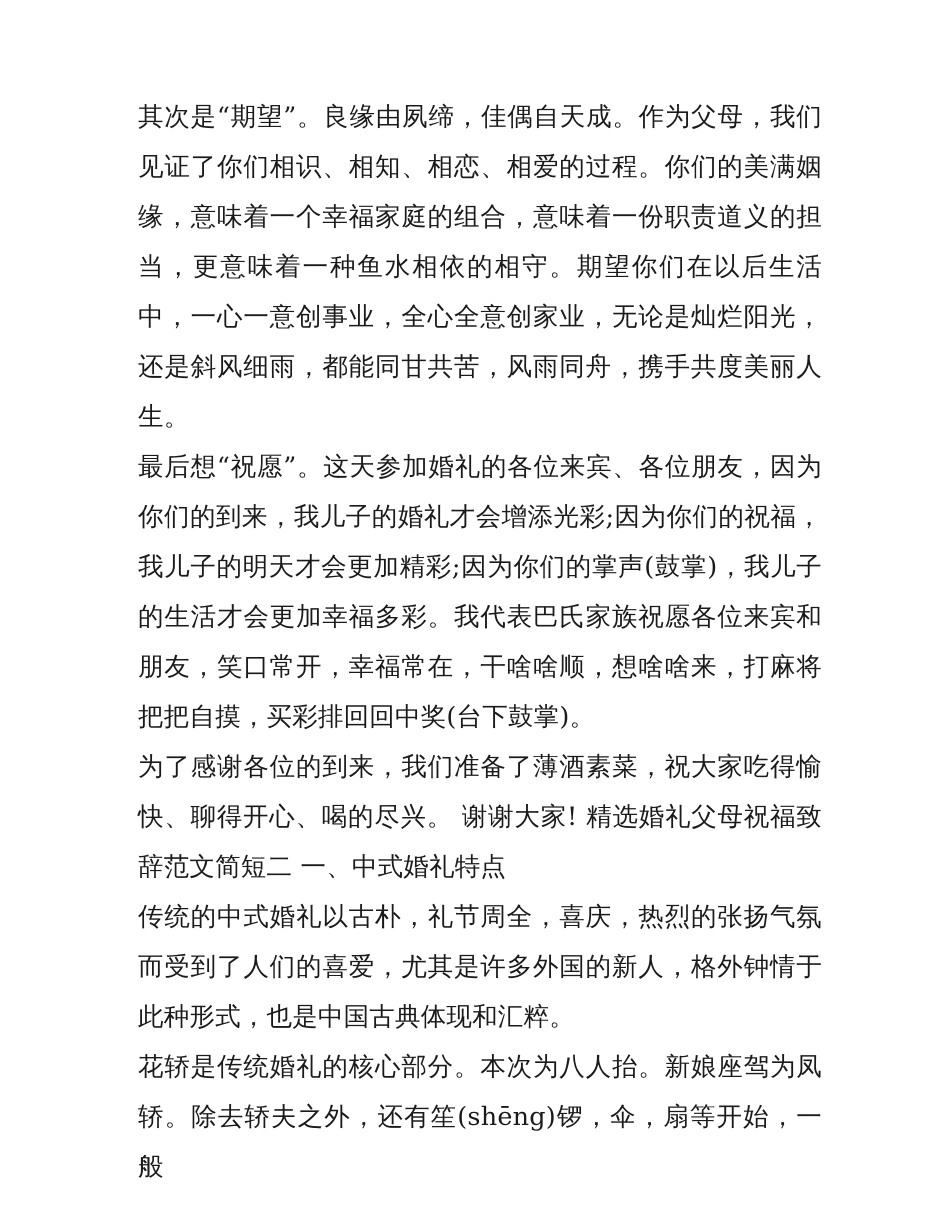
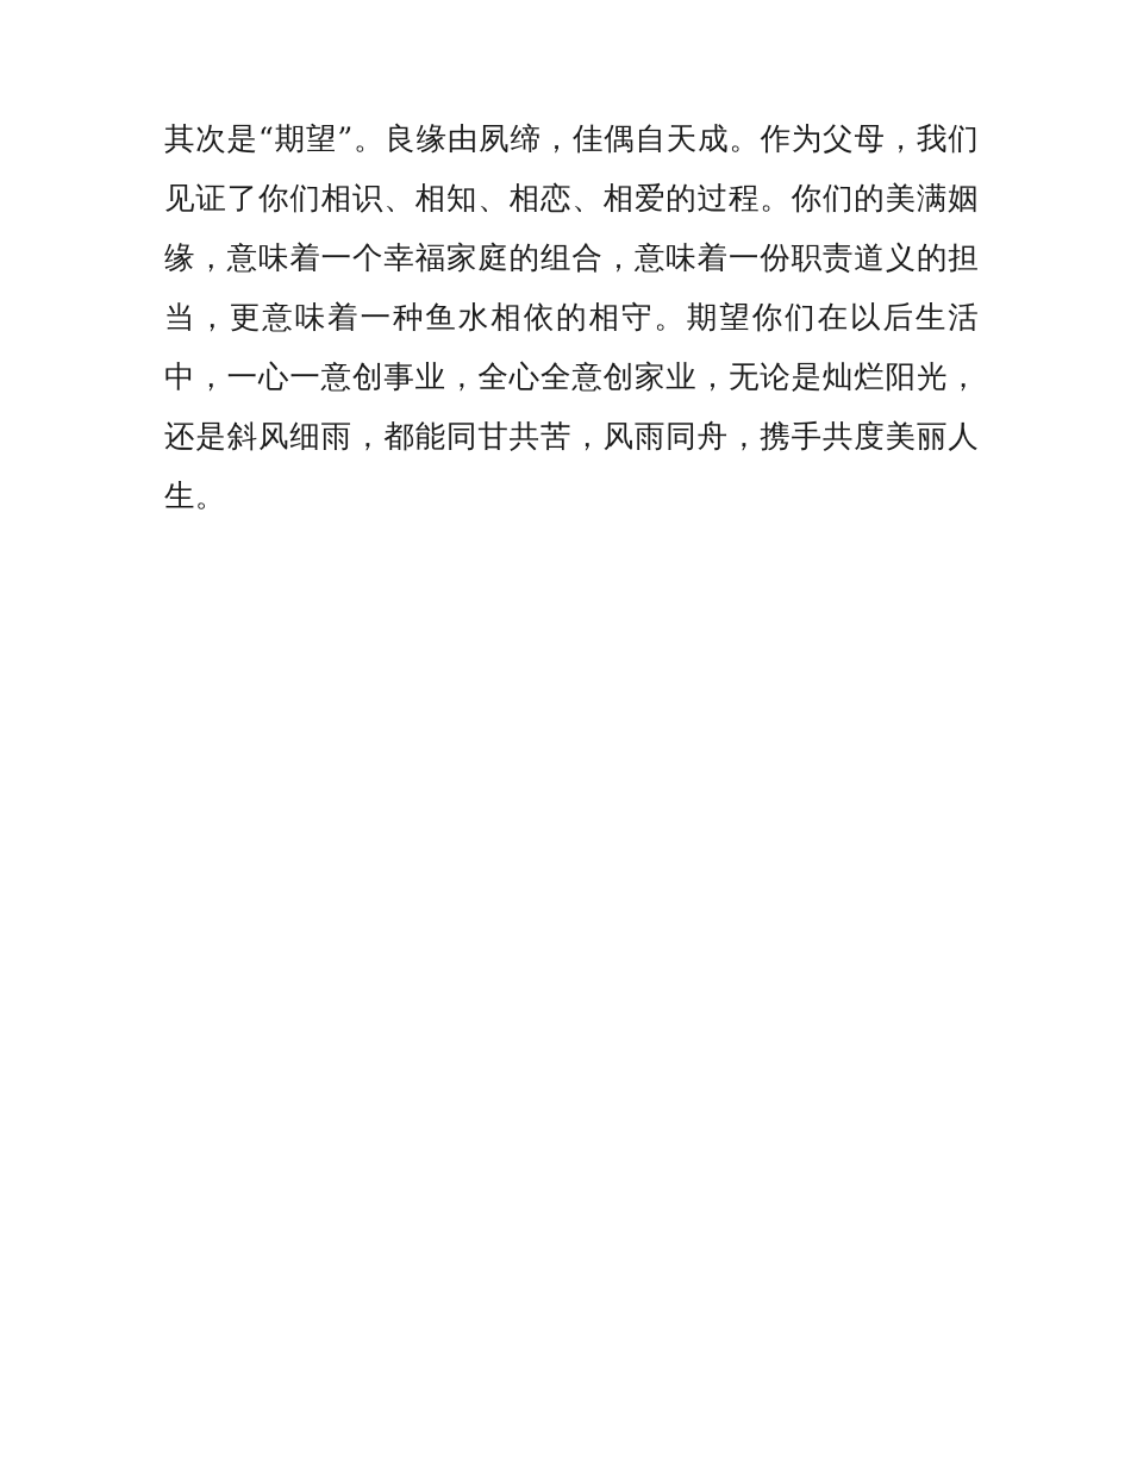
  其次是“期望”。良缘由夙缔，佳偶自天成。作为父母，我们见证了你们相识、相知、相恋、相爱的过程。你们的美满姻缘，意味着一个幸福家庭的组合，意味着一份职责道义的担当，更意味着一种鱼水相依的相守。期望你们在以后生活中，一心一意创事业，全心全意创家业，无论是灿烂阳光，还是斜风细雨，都能同甘共苦，风雨同舟，携手共度美丽人生。
- 最后想“祝愿”。这天参加婚礼的各位来宾、各位朋友，因为你们的到来，我儿子的婚礼才会增添光彩;因为你们的祝福，我儿子的明天才会更加精彩;因为你们的掌声(鼓掌)，我儿子的生活才会更加幸福多彩。我代表巴氏家族祝愿各位来宾和朋友，笑口常开，幸福常在，干啥啥顺，想啥啥来，打麻将把把自摸，买彩排回回中奖(台下鼓掌)。
- 为了感谢各位的到来，我们准备了薄酒素菜，祝大家吃得愉快、聊得开心、喝的尽兴。 谢谢大家! 精选婚礼父母祝福致辞范文简短二 一、中式婚礼特点
- 传统的中式婚礼以古朴，礼节周全，喜庆，热烈的张扬气氛而受到了人们的喜爱，尤其是许多外国的新人，格外钟情于此种形式，也是中国古典体现和汇粹。
- 花轿是传统婚礼的核心部分。本次为八人抬。新娘座驾为凤轿。除去轿夫之外，还有笙(shēng)锣，伞，扇等开始，一般
